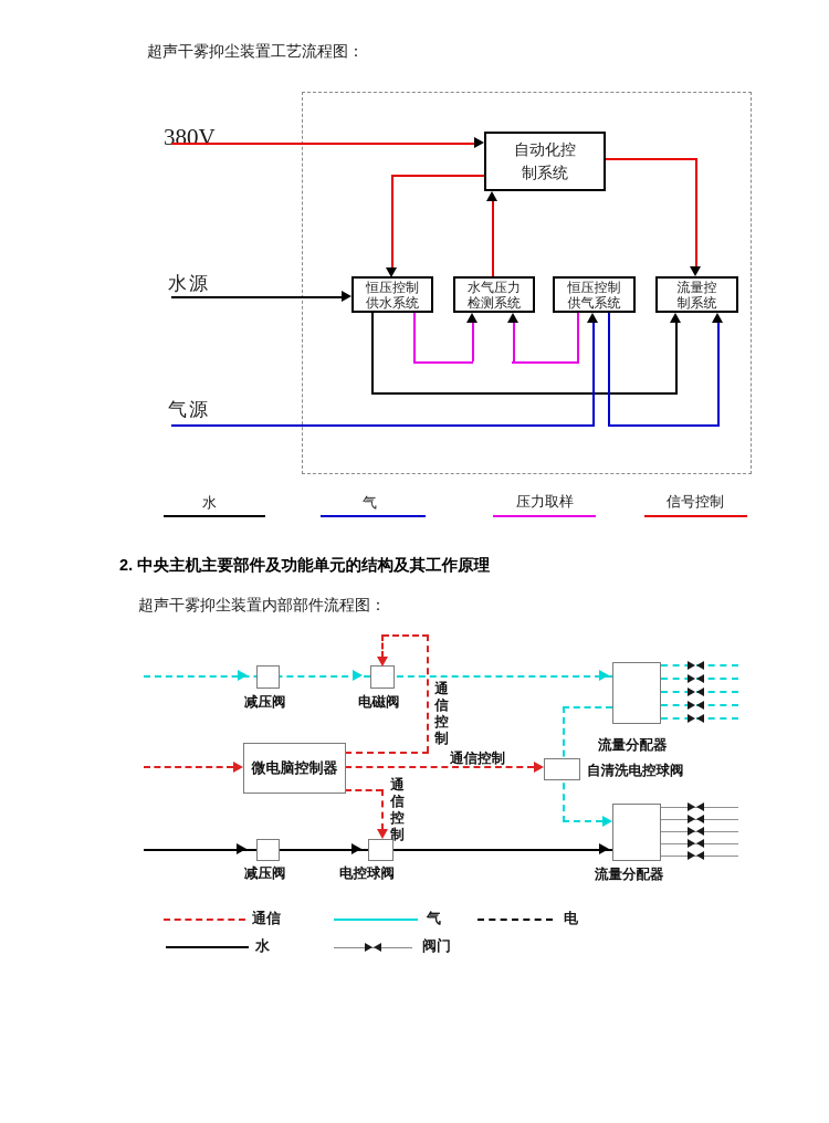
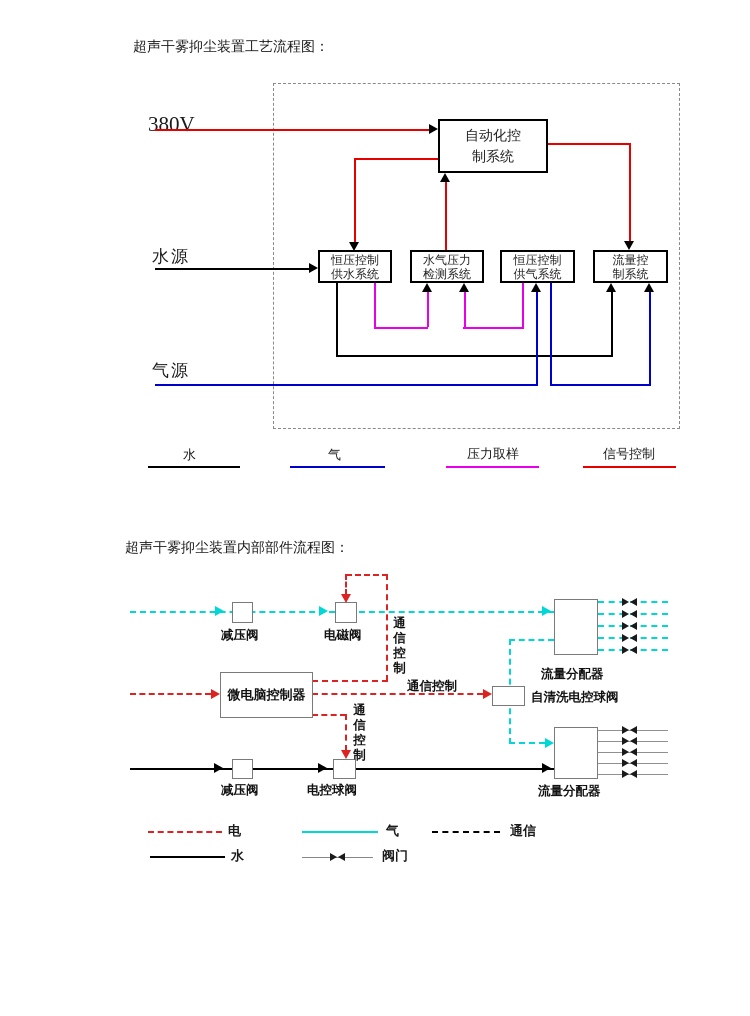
  超声干雾抑尘装置工艺流程图：
  380V
  水源
  气源
  自动化控
  制系统
  恒压控制
  供水系统
  水气压力
  检测系统
  恒压控制
  供气系统
  流量控
  制系统
  水
  气
  压力取样
  信号控制
- 2. 中央主机主要部件及功能单元的结构及其工作原理
  超声干雾抑尘装置内部部件流程图：
  微电脑控制器
  减压阀
  电磁阀
  流量分配器
  通信控制
  通信控制
  自清洗电控球阀
  通信控制
  减压阀
  电控球阀
  流量分配器
- 通信
+ 电
  气
- 电
+ 通信
  水
  阀门
